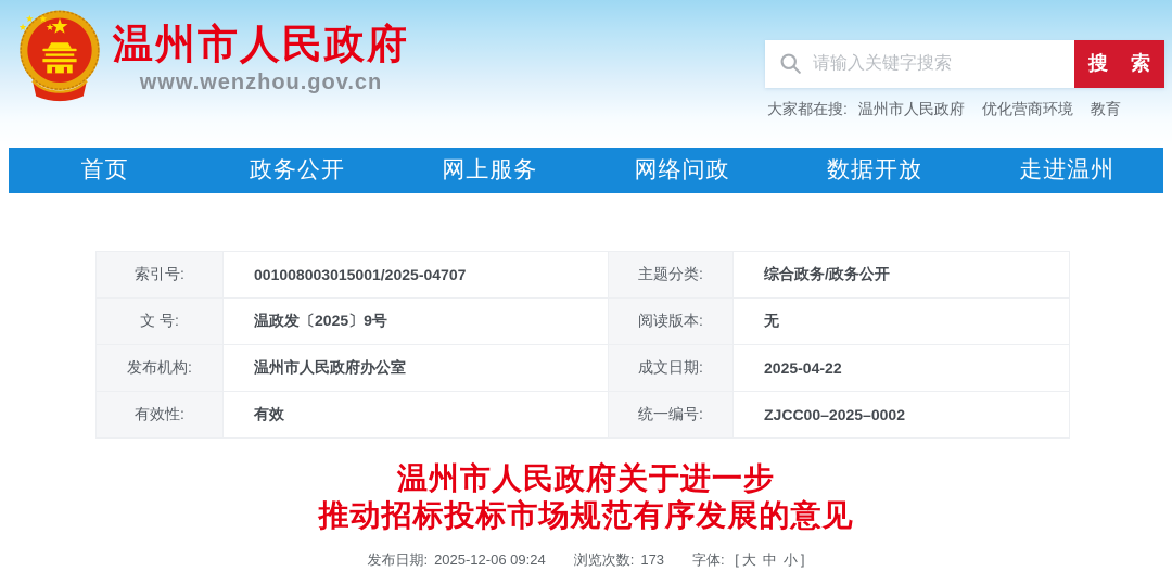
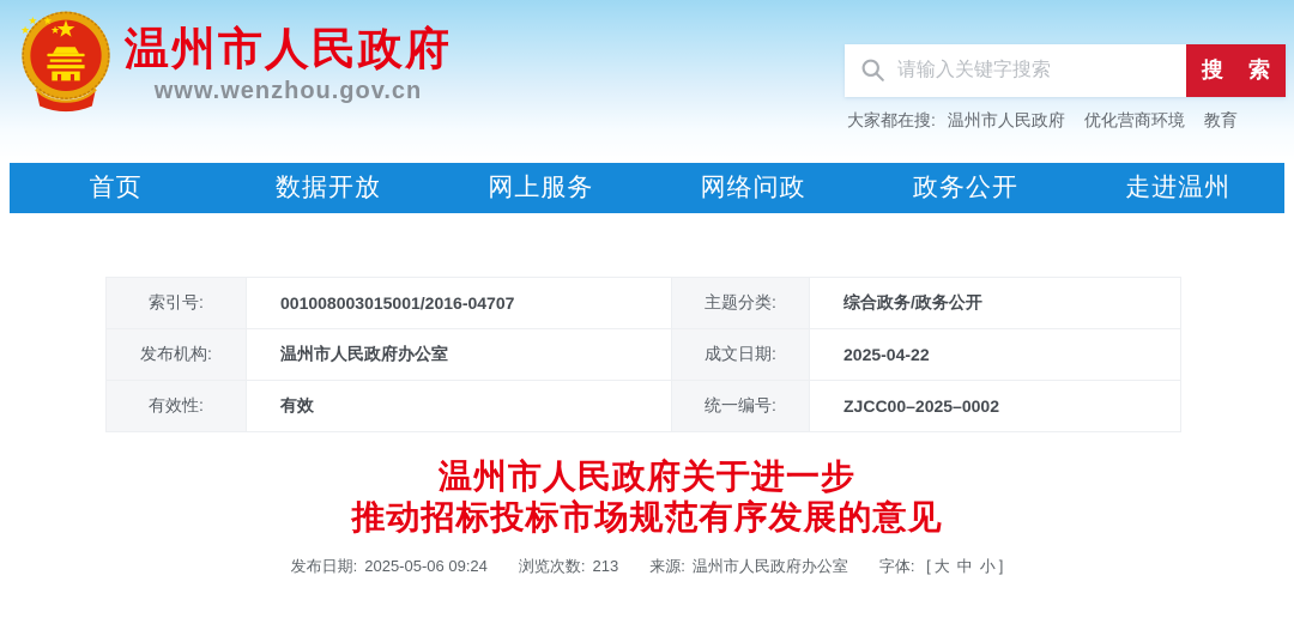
  温州市人民政府
  www.wenzhou.gov.cn
  请输入关键字搜索
  搜 索
  大家都在搜:
  温州市人民政府
  优化营商环境
  教育
  首页
- 政务公开
+ 数据开放
  网上服务
  网络问政
- 数据开放
+ 政务公开
  走进温州
- 索引号:	001008003015001/2025-04707	主题分类:	综合政务/政务公开
+ 索引号:	001008003015001/2016-04707	主题分类:	综合政务/政务公开
- 文 号:	温政发〔2025〕9号	阅读版本:	无
  发布机构:	温州市人民政府办公室	成文日期:	2025-04-22
  有效性:	有效	统一编号:	ZJCC00–2025–0002
  温州市人民政府关于进一步
  推动招标投标市场规范有序发展的意见
- 发布日期: 2025-12-06 09:24
+ 发布日期: 2025-05-06 09:24
- 浏览次数: 173
+ 浏览次数: 213
+ 来源: 温州市人民政府办公室
  字体: [ 大 中 小 ]
